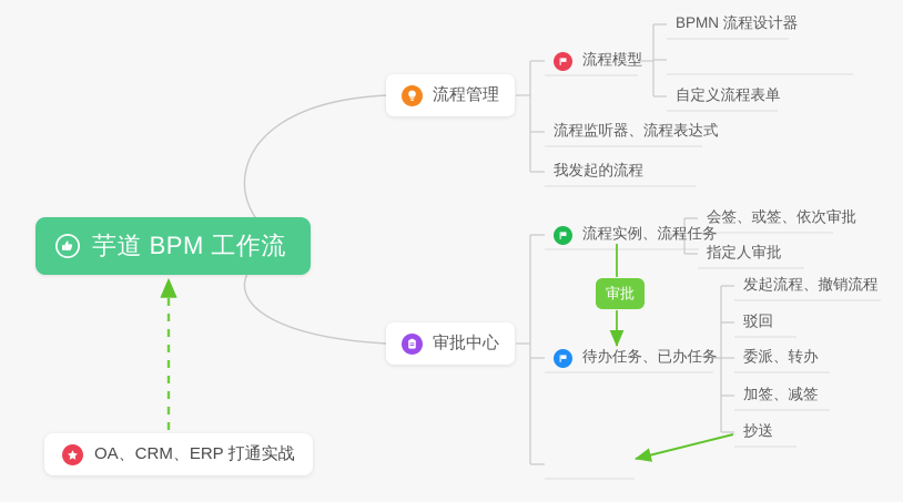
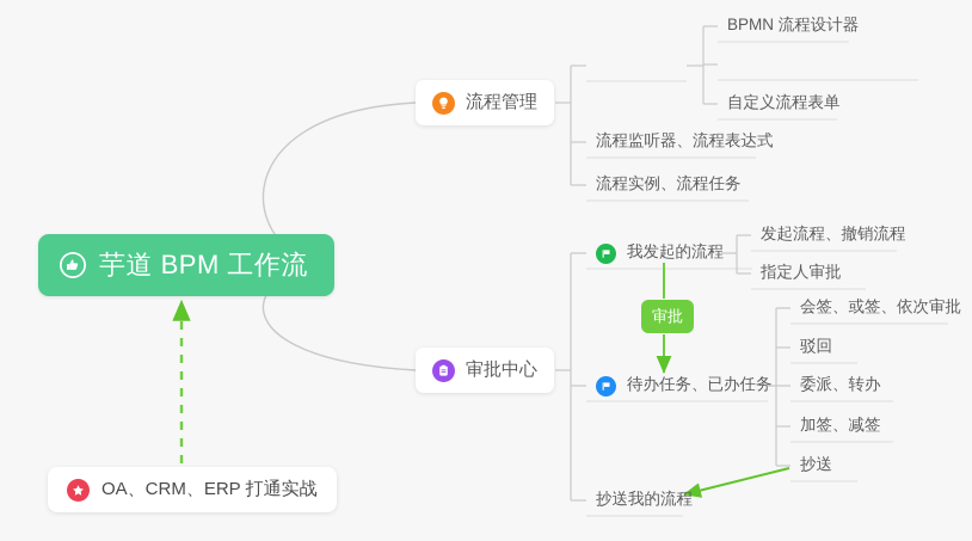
  芋道 BPM 工作流
  流程管理
- 流程模型
  BPMN 流程设计器
  自定义流程表单
  流程监听器、流程表达式
- 我发起的流程
+ 流程实例、流程任务
  审批中心
- 流程实例、流程任务
+ 我发起的流程
- 会签、或签、依次审批
+ 发起流程、撤销流程
  指定人审批
  审批
  待办任务、已办任务
- 发起流程、撤销流程
+ 会签、或签、依次审批
  驳回
  委派、转办
  加签、减签
  抄送
+ 抄送我的流程
  OA、CRM、ERP 打通实战
